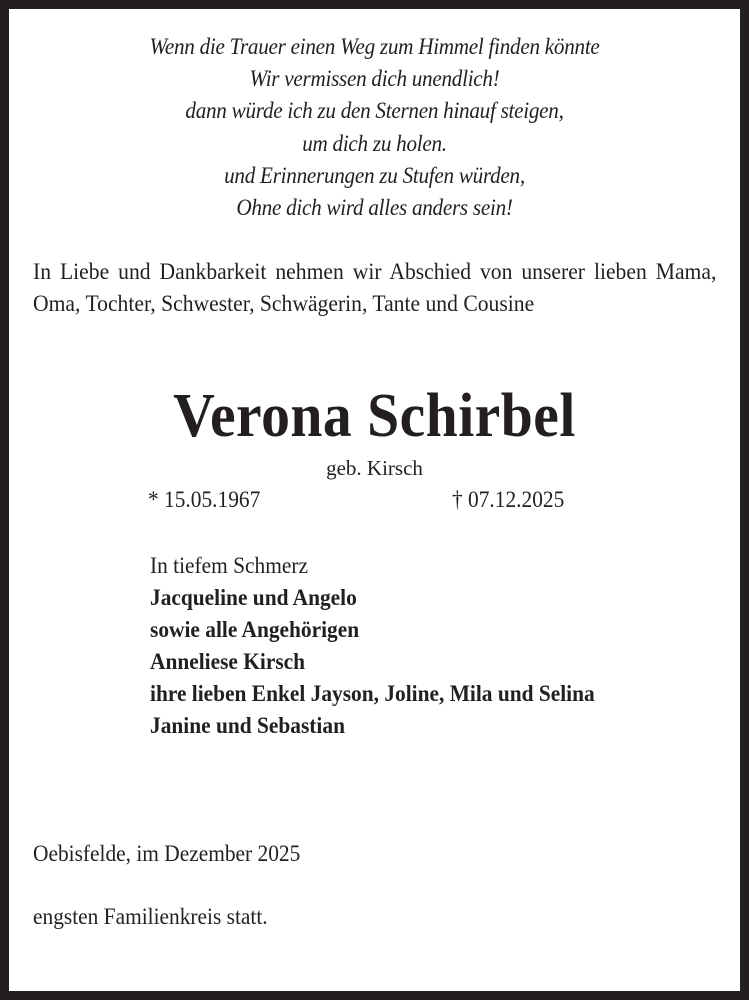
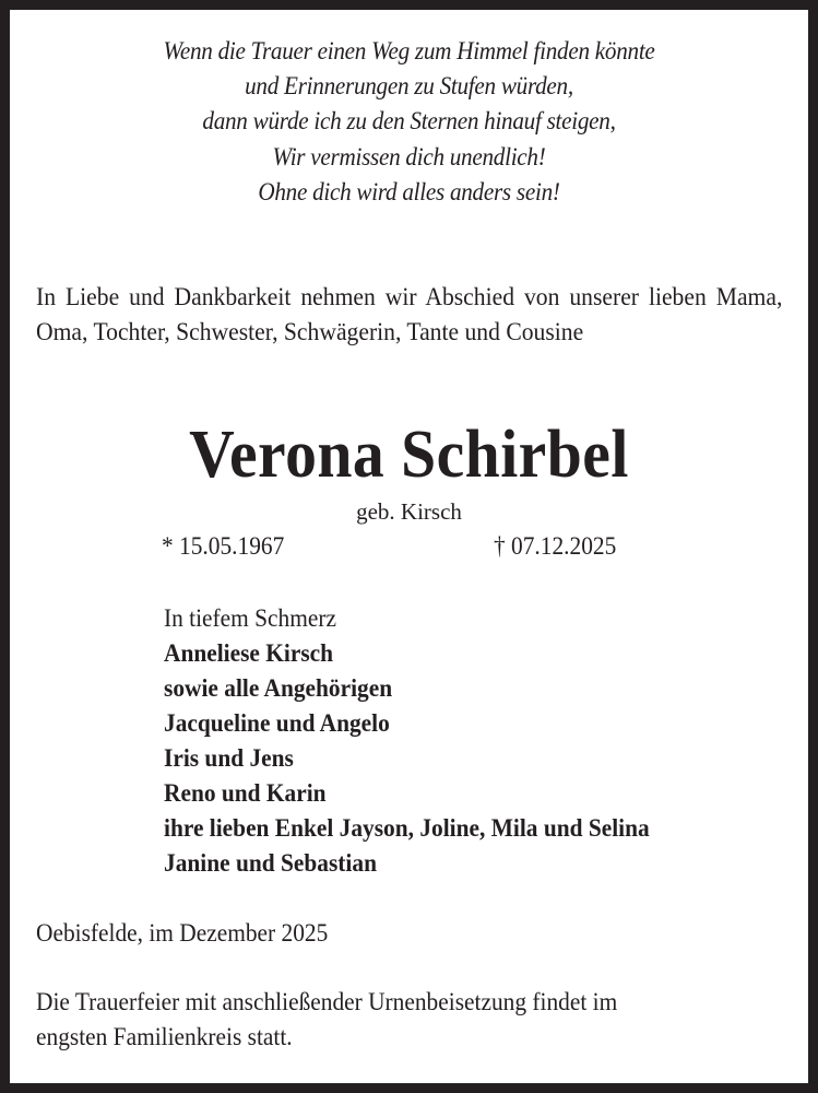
  Wenn die Trauer einen Weg zum Himmel finden könnte
- Wir vermissen dich unendlich!
+ und Erinnerungen zu Stufen würden,
  dann würde ich zu den Sternen hinauf steigen,
- um dich zu holen.
- und Erinnerungen zu Stufen würden,
+ Wir vermissen dich unendlich!
  Ohne dich wird alles anders sein!
  In Liebe und Dankbarkeit nehmen wir Abschied von unserer lieben Mama, Oma, Tochter, Schwester, Schwägerin, Tante und Cousine
  Verona Schirbel
  geb. Kirsch
  * 15.05.1967
  † 07.12.2025
  In tiefem Schmerz
- Jacqueline und Angelo
+ Anneliese Kirsch
  sowie alle Angehörigen
- Anneliese Kirsch
+ Jacqueline und Angelo
+ Iris und Jens
+ Reno und Karin
  ihre lieben Enkel Jayson, Joline, Mila und Selina
  Janine und Sebastian
  Oebisfelde, im Dezember 2025
+ Die Trauerfeier mit anschließender Urnenbeisetzung findet im
  engsten Familienkreis statt.
